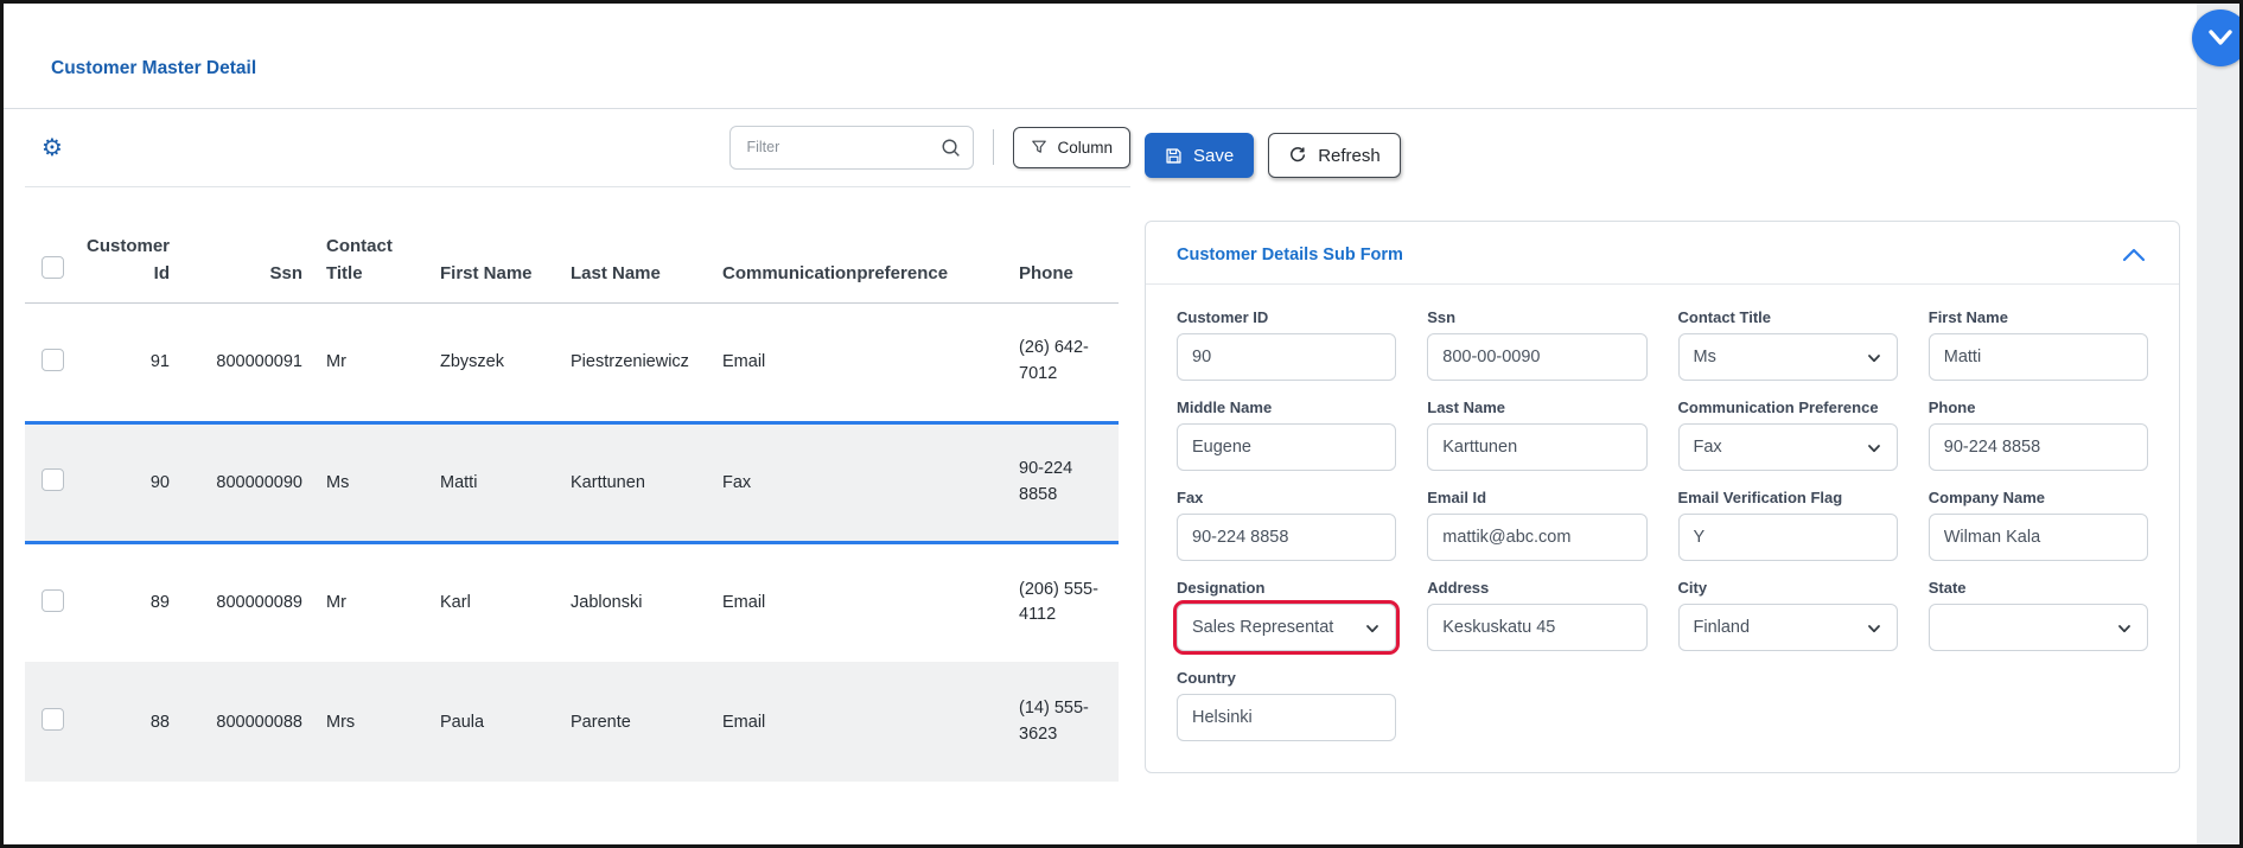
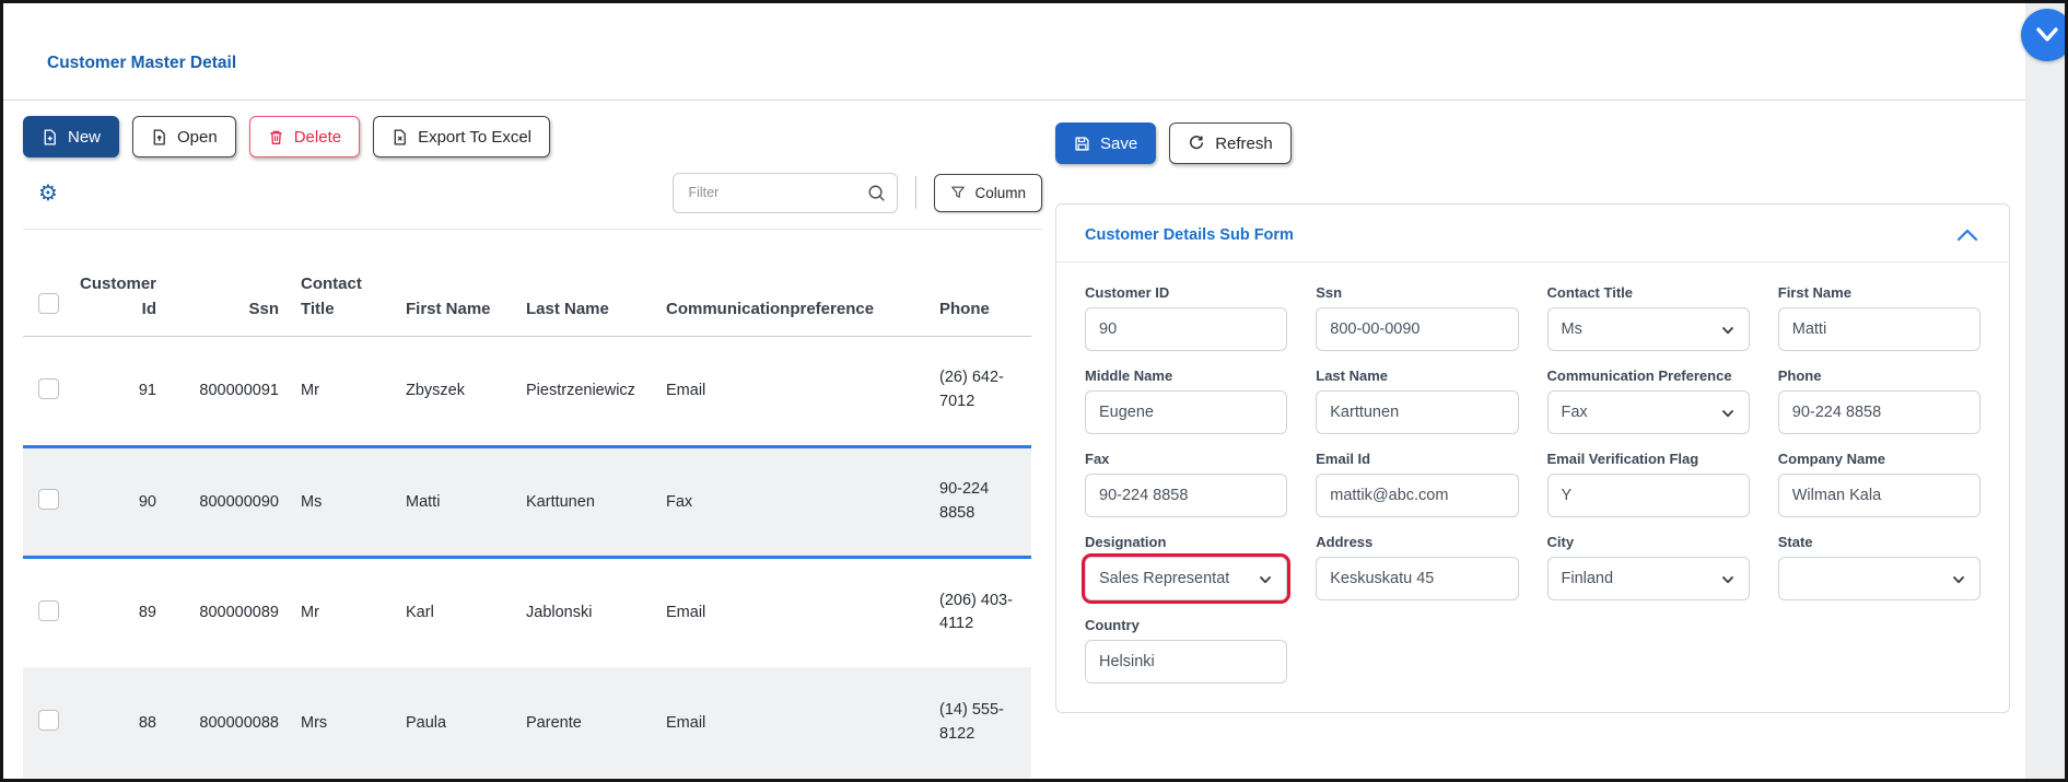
  Customer Master Detail
+ New
+ Open
+ Delete
+ Export To Excel
  ⚙︎
  Filter
  Column
  	Customer Id	Ssn	Contact Title	First Name	Last Name	Communicationpreference	Phone
  	91	800000091	Mr	Zbyszek	Piestrzeniewicz	Email	(26) 642-7012
  	90	800000090	Ms	Matti	Karttunen	Fax	90-224 8858
- 	89	800000089	Mr	Karl	Jablonski	Email	(206) 555-4112
+ 	89	800000089	Mr	Karl	Jablonski	Email	(206) 403-4112
- 	88	800000088	Mrs	Paula	Parente	Email	(14) 555-3623
+ 	88	800000088	Mrs	Paula	Parente	Email	(14) 555-8122
  Save
  Refresh
  Customer Details Sub Form
  Customer ID
  90
  Ssn
  800-00-0090
  Contact Title
  Ms
  First Name
  Matti
  Middle Name
  Eugene
  Last Name
  Karttunen
  Communication Preference
  Fax
  Phone
  90-224 8858
  Fax
  90-224 8858
  Email Id
  mattik@abc.com
  Email Verification Flag
  Y
  Company Name
  Wilman Kala
  Designation
  Sales Representat
  Address
  Keskuskatu 45
  City
  Finland
  State
  Country
  Helsinki
